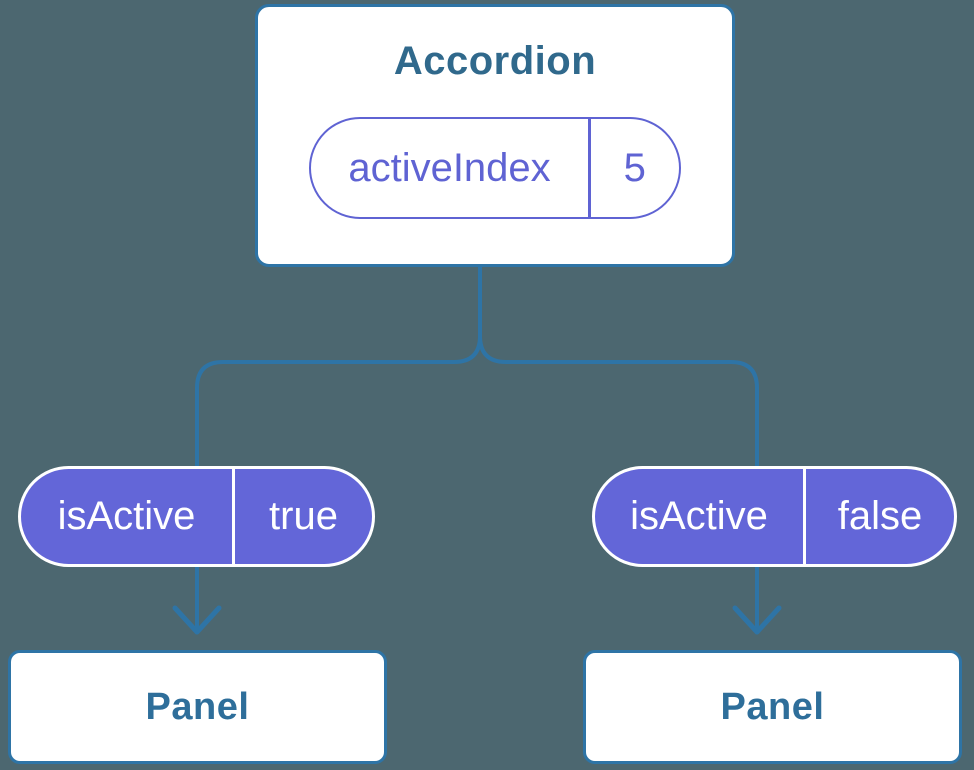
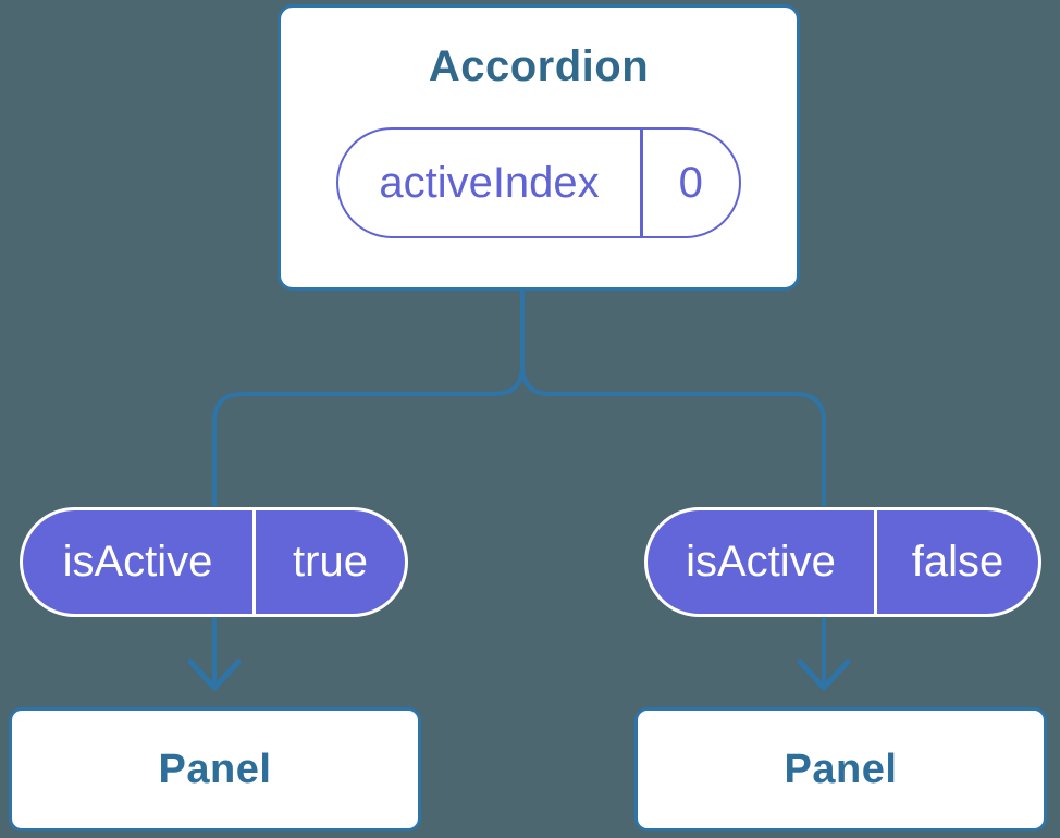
  Accordion
  activeIndex
- 5
+ 0
  isActive
  true
  isActive
  false
  Panel
  Panel
